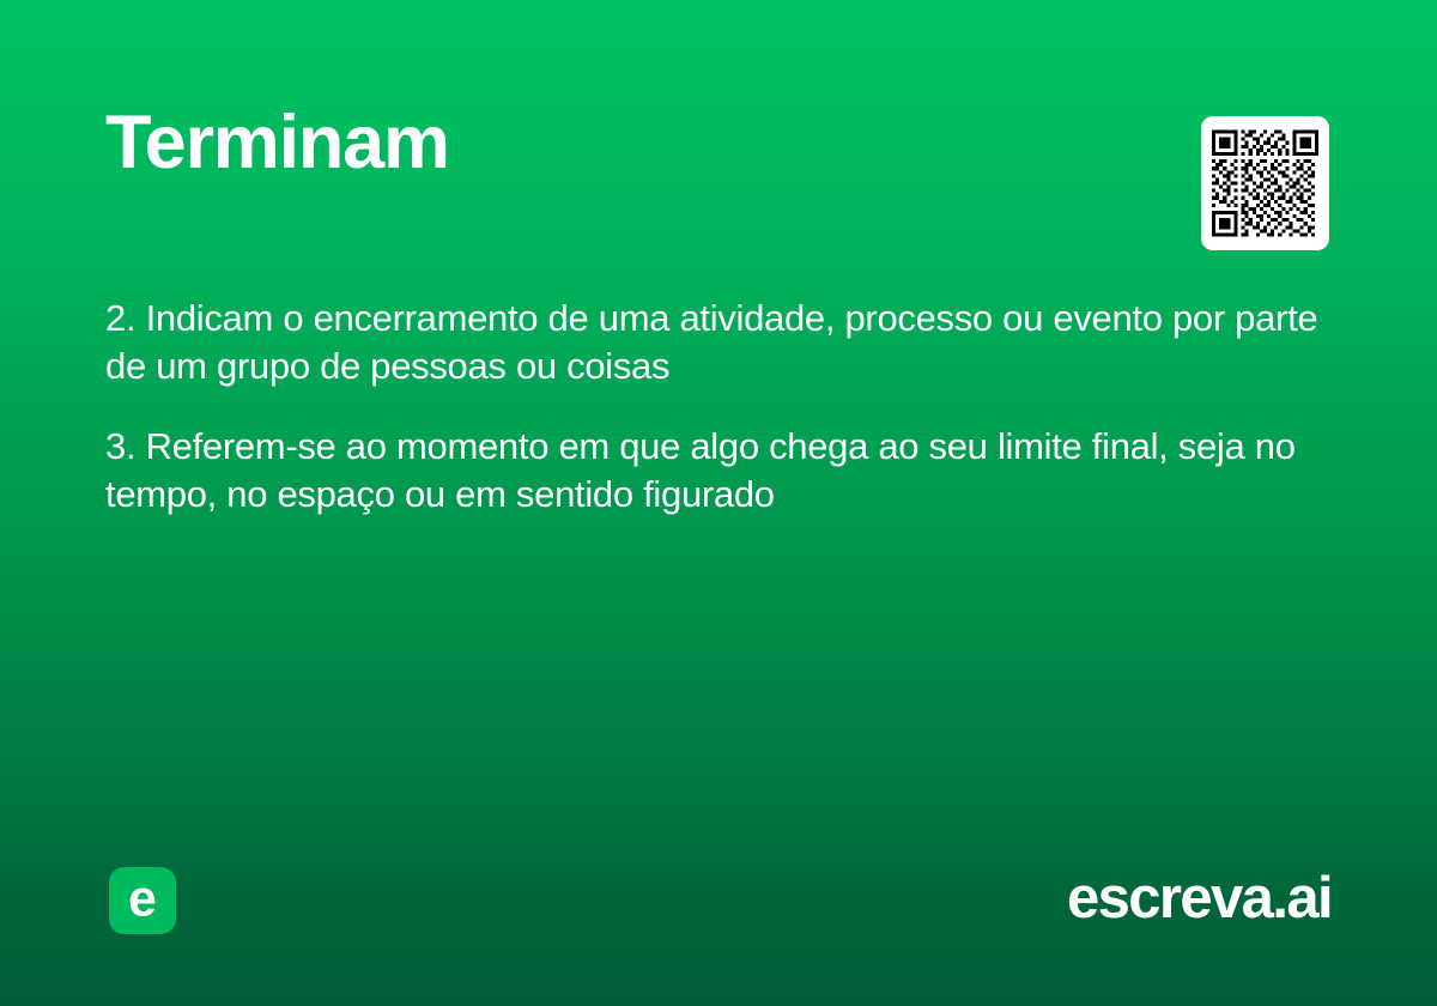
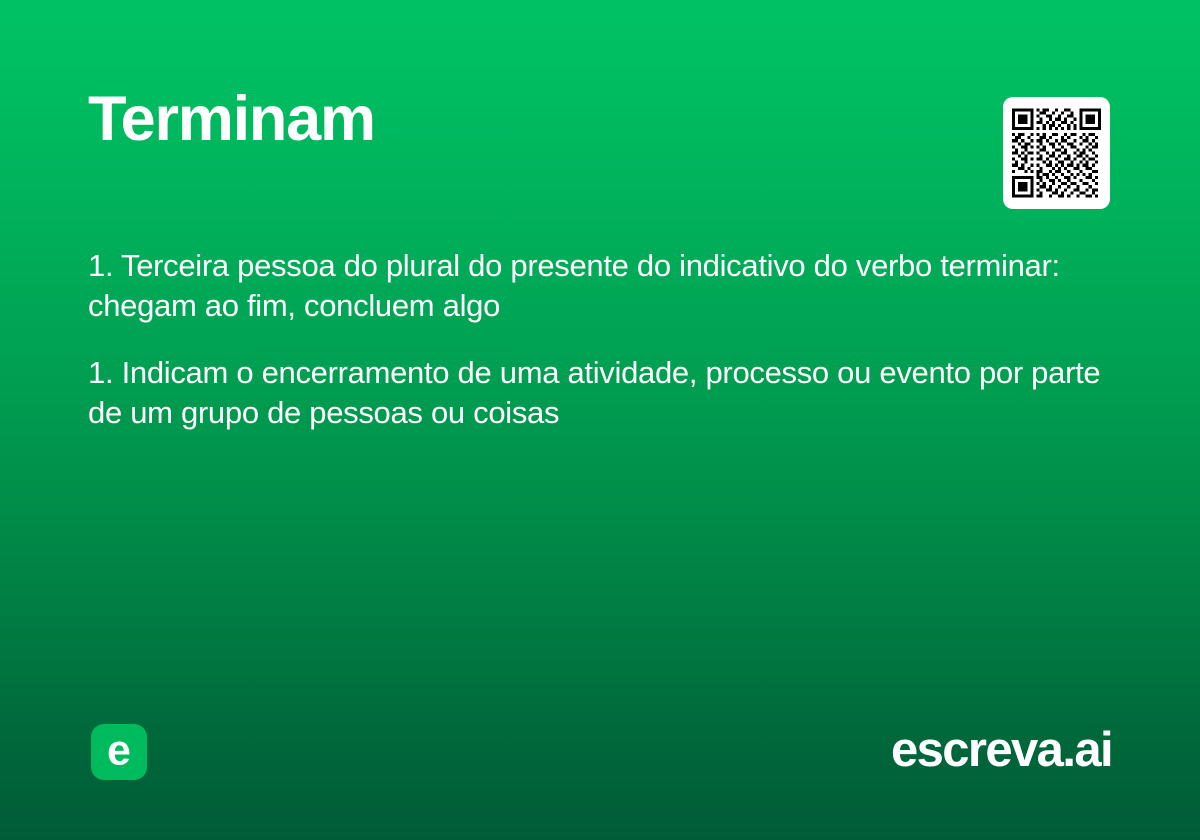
  Terminam
+ 1. Terceira pessoa do plural do presente do indicativo do verbo terminar: chegam ao fim, concluem algo
- 2. Indicam o encerramento de uma atividade, processo ou evento por parte de um grupo de pessoas ou coisas
+ 1. Indicam o encerramento de uma atividade, processo ou evento por parte de um grupo de pessoas ou coisas
- 3. Referem-se ao momento em que algo chega ao seu limite final, seja no tempo, no espaço ou em sentido figurado
  e
  escreva.ai
